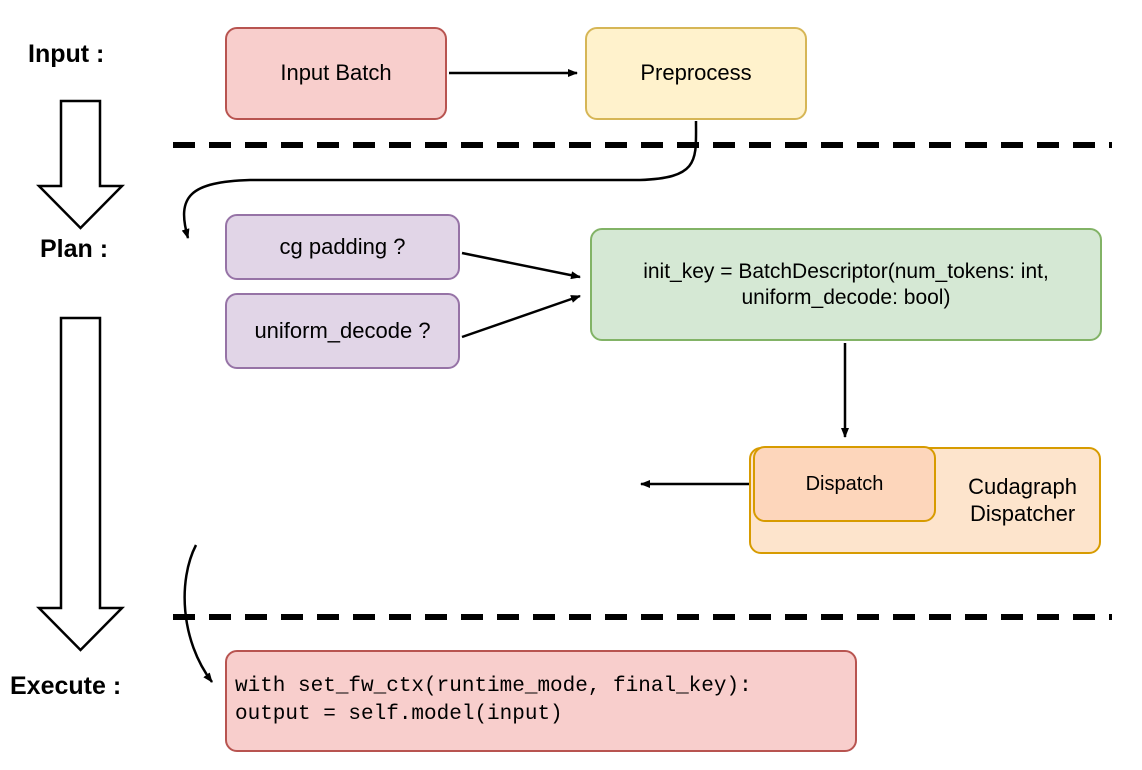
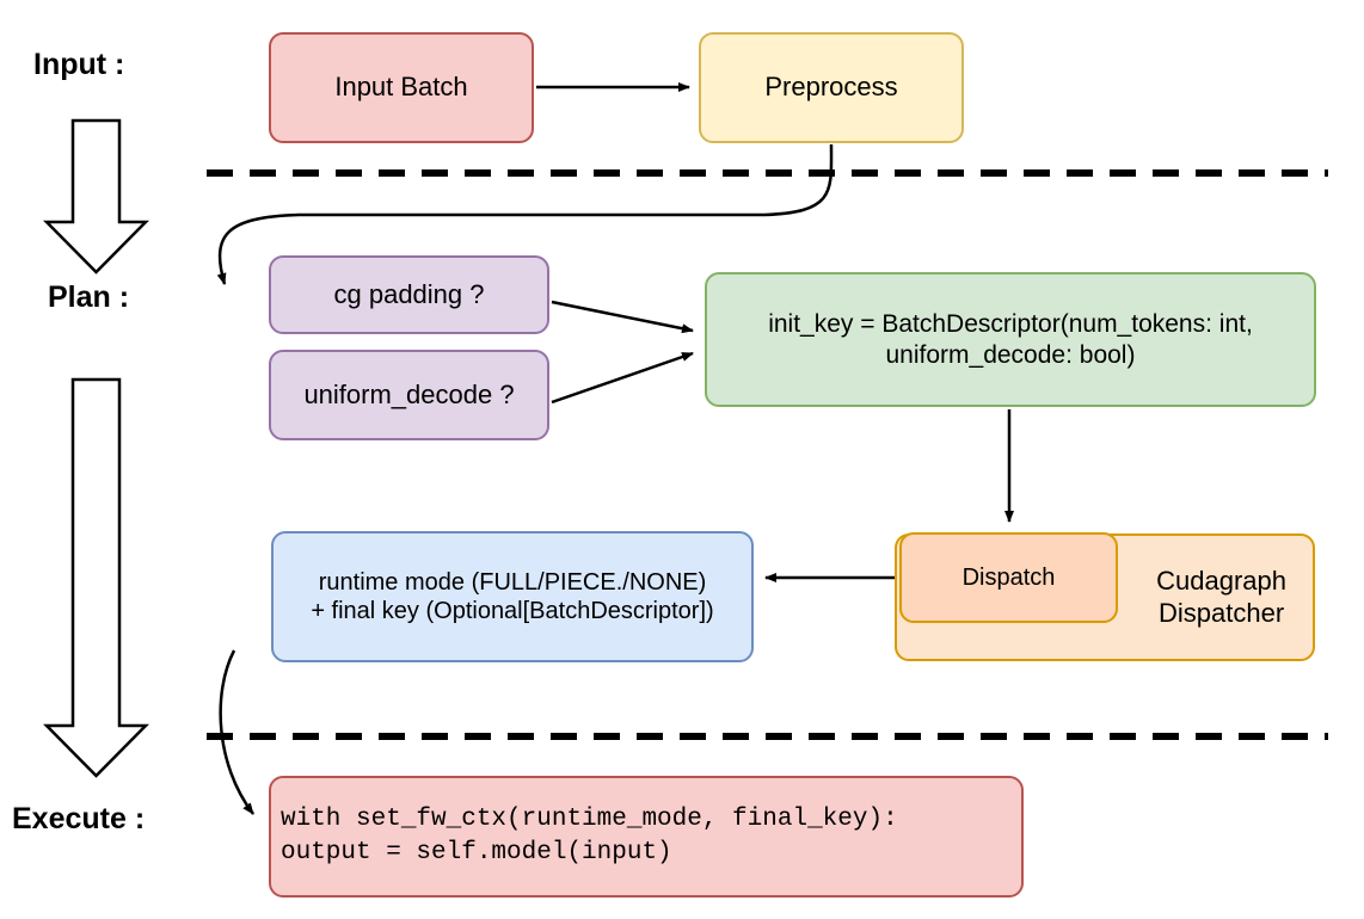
  Input :
  Plan :
  Execute :
  Input Batch
  Preprocess
  cg padding ?
  uniform_decode ?
  init_key = BatchDescriptor(num_tokens: int,
  uniform_decode: bool)
  Cudagraph
  Dispatcher
  Dispatch
+ runtime mode (FULL/PIECE./NONE)
+ + final key (Optional[BatchDescriptor])
  with set_fw_ctx(runtime_mode, final_key):
  output = self.model(input)
